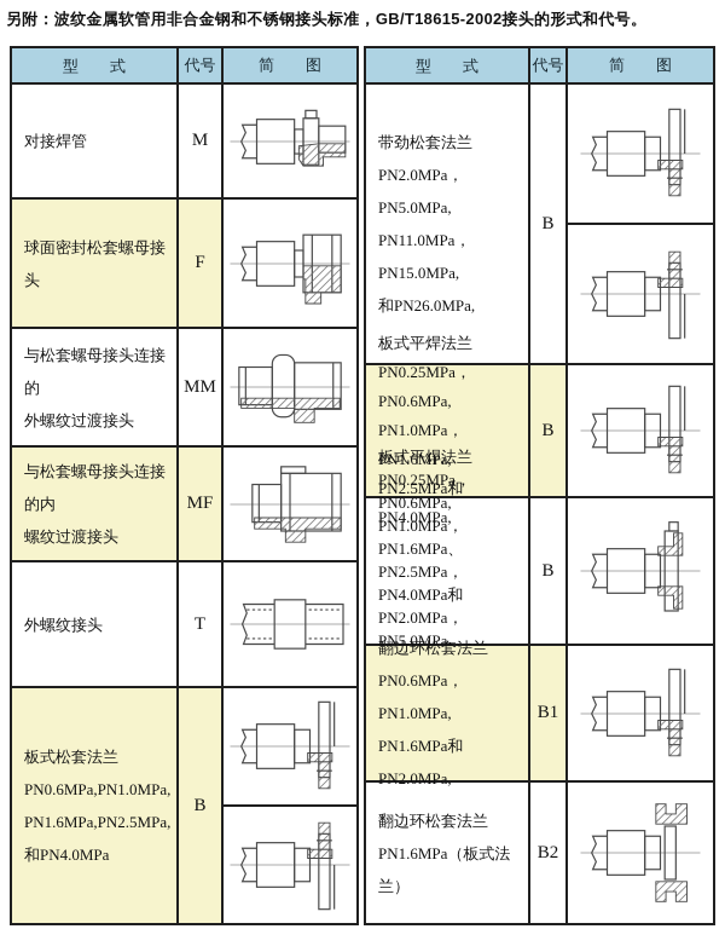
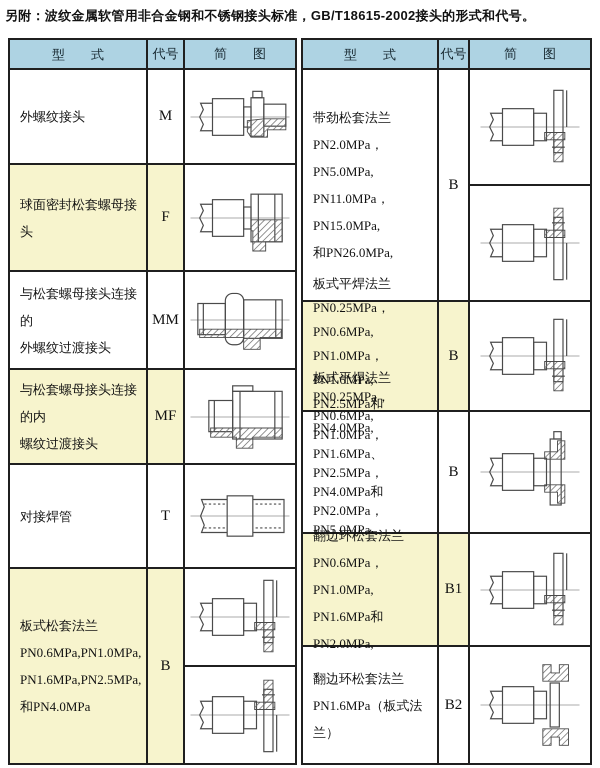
  另附：波纹金属软管用非合金钢和不锈钢接头标准，GB/T18615-2002接头的形式和代号。
  型 式
  代号
  简 图
- 对接焊管
+ 外螺纹接头
  M
  球面密封松套螺母接头
  F
  与松套螺母接头连接的
  外螺纹过渡接头
  MM
  与松套螺母接头连接的内
  螺纹过渡接头
  MF
- 外螺纹接头
+ 对接焊管
  T
  板式松套法兰
  PN0.6MPa,PN1.0MPa,
  PN1.6MPa,PN2.5MPa,
  和PN4.0MPa
  B
  型 式
  代号
  简 图
  带劲松套法兰
  PN2.0MPa，PN5.0MPa,
  PN11.0MPa，PN15.0MPa,
  和PN26.0MPa,
  B
  板式平焊法兰
  PN0.25MPa，PN0.6MPa,
  PN1.0MPa，PN1.6MPa,
  B
  板式平焊法兰
  PN0.25MPa，PN0.6MPa,
  PN1.0MPa，PN1.6MPa、
  PN2.5MPa，PN4.0MPa和
  PN2.0MPa，PN5.0MPa,
  B
  翻边环松套法兰
  PN0.6MPa，PN1.0MPa,
  PN1.6MPa和PN2.0MPa,
  B1
  翻边环松套法兰
  PN1.6MPa（板式法兰）
  B2
